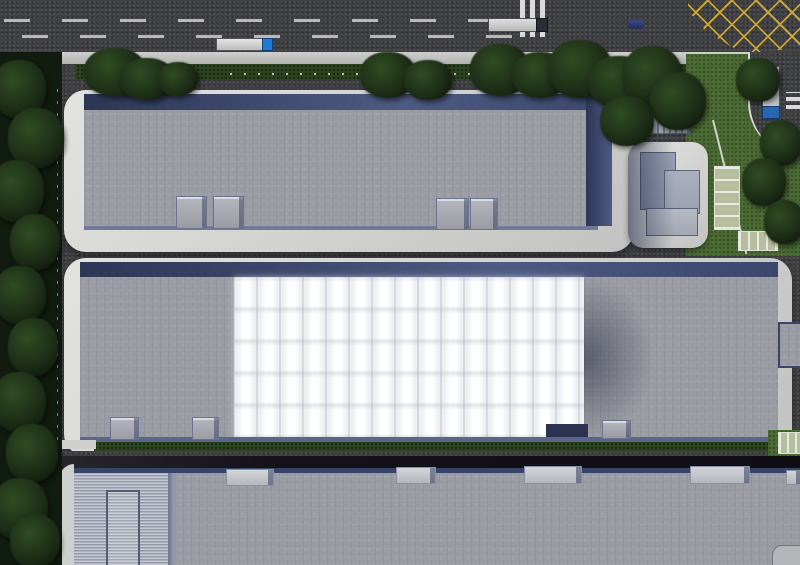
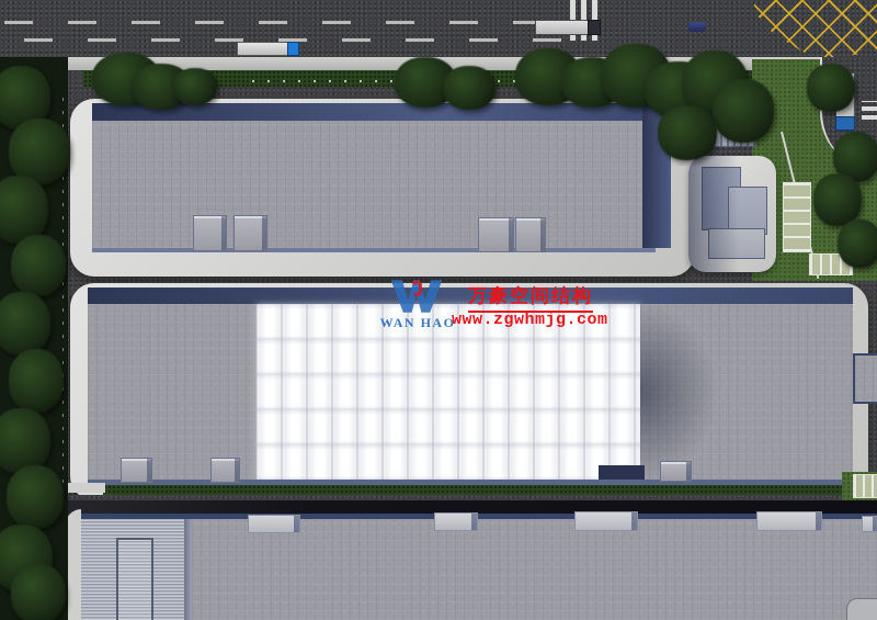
+ WAN HAO
+ 万豪空间结构
+ www.zgwhmjg.com
